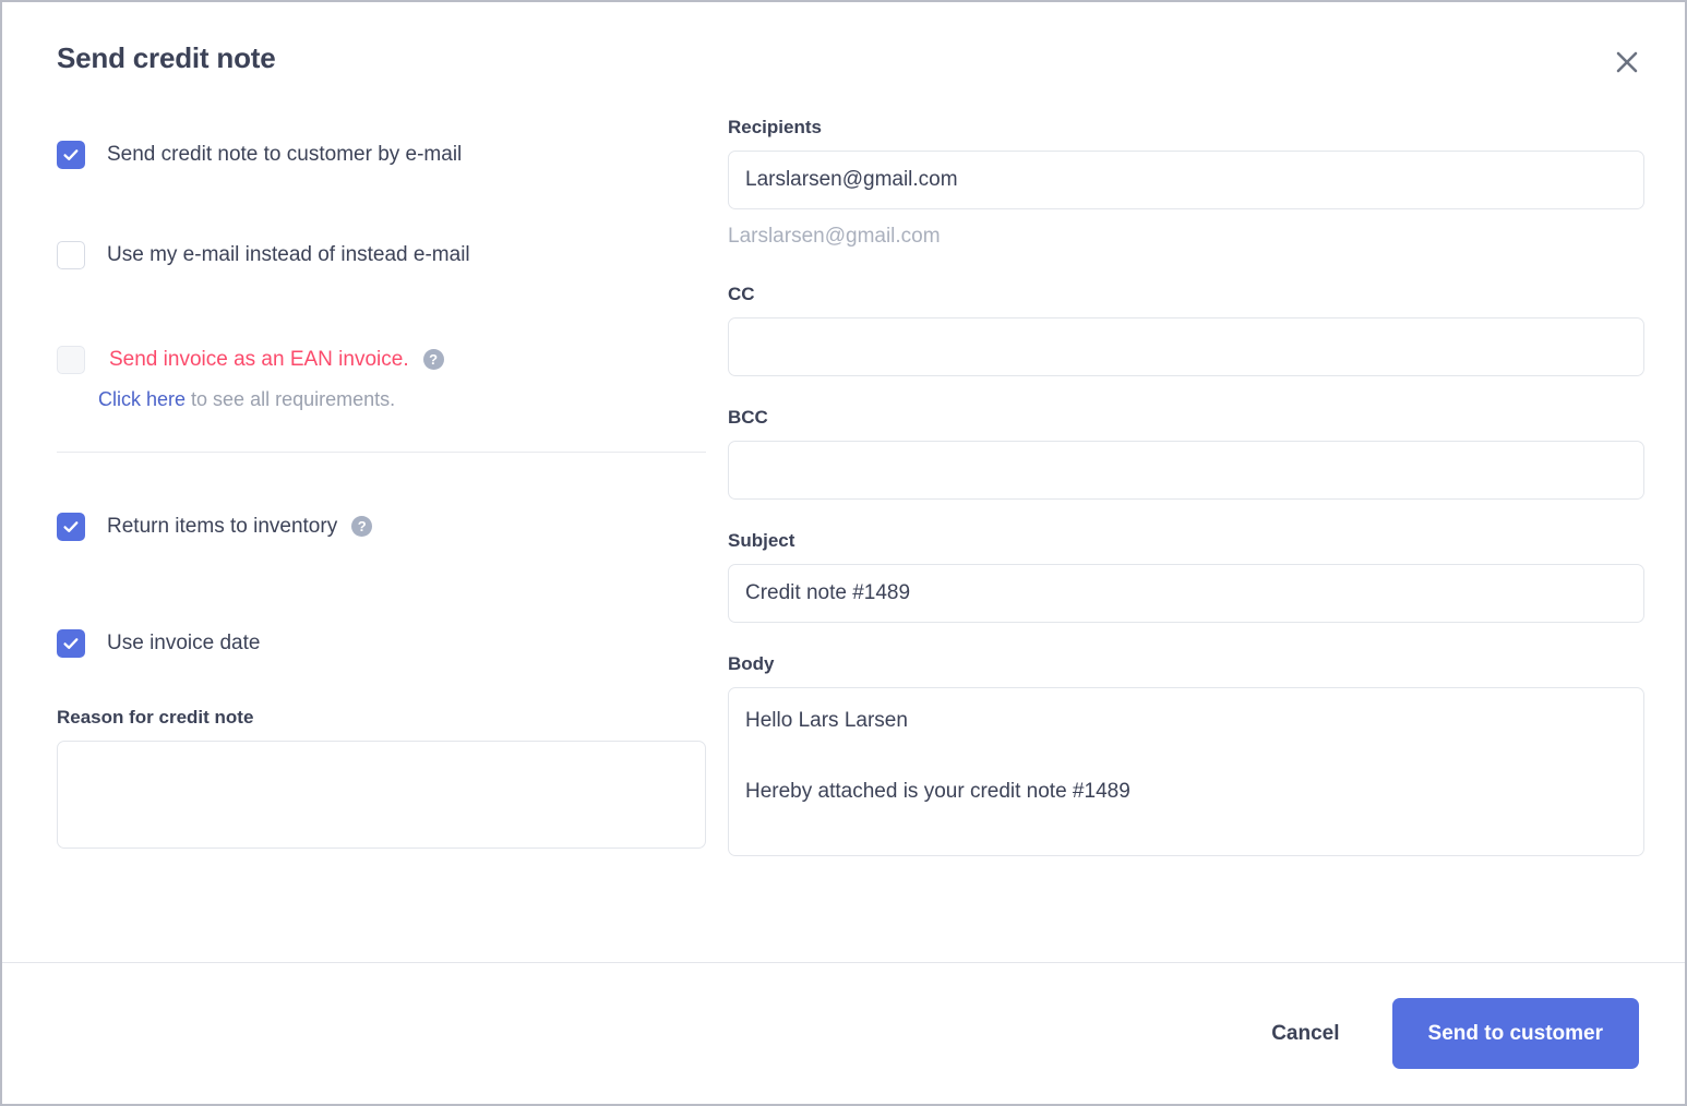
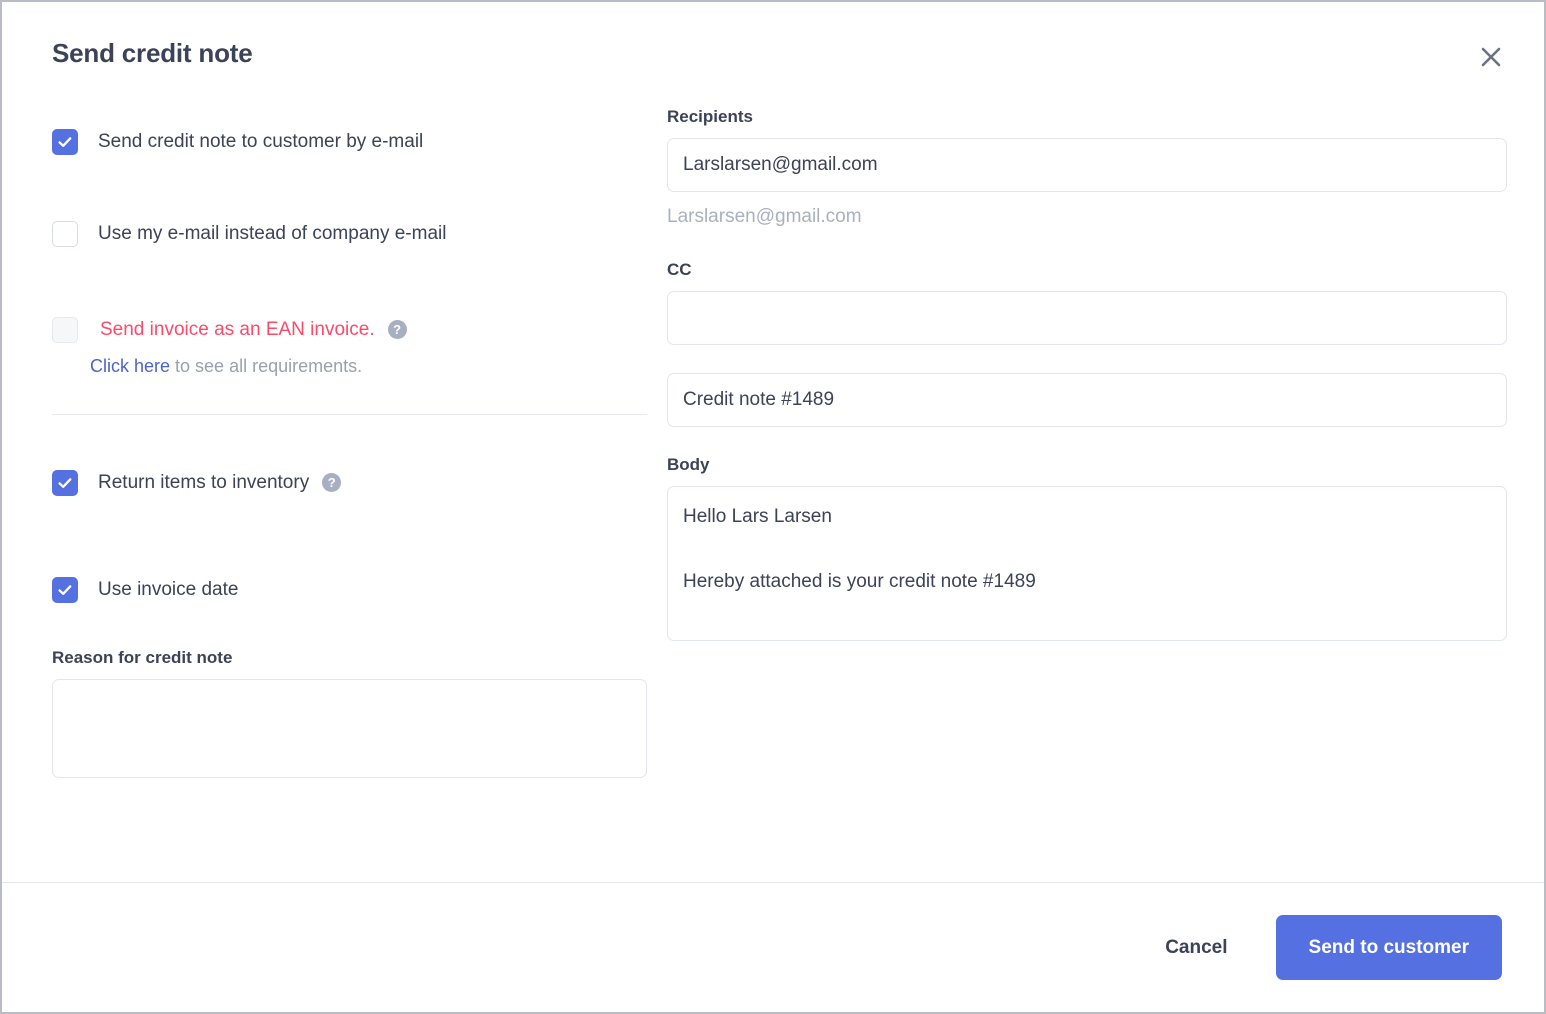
  Send credit note
  Send credit note to customer by e-mail
- Use my e-mail instead of instead e-mail
+ Use my e-mail instead of company e-mail
  Send invoice as an EAN invoice.
  ?
  Click here to see all requirements.
  Return items to inventory
  ?
  Use invoice date
  Reason for credit note
  Recipients
  Larslarsen@gmail.com
  Larslarsen@gmail.com
  CC
- BCC
- Subject
  Credit note #1489
  Body
  Hello Lars Larsen
  Hereby attached is your credit note #1489
  Cancel
  Send to customer
